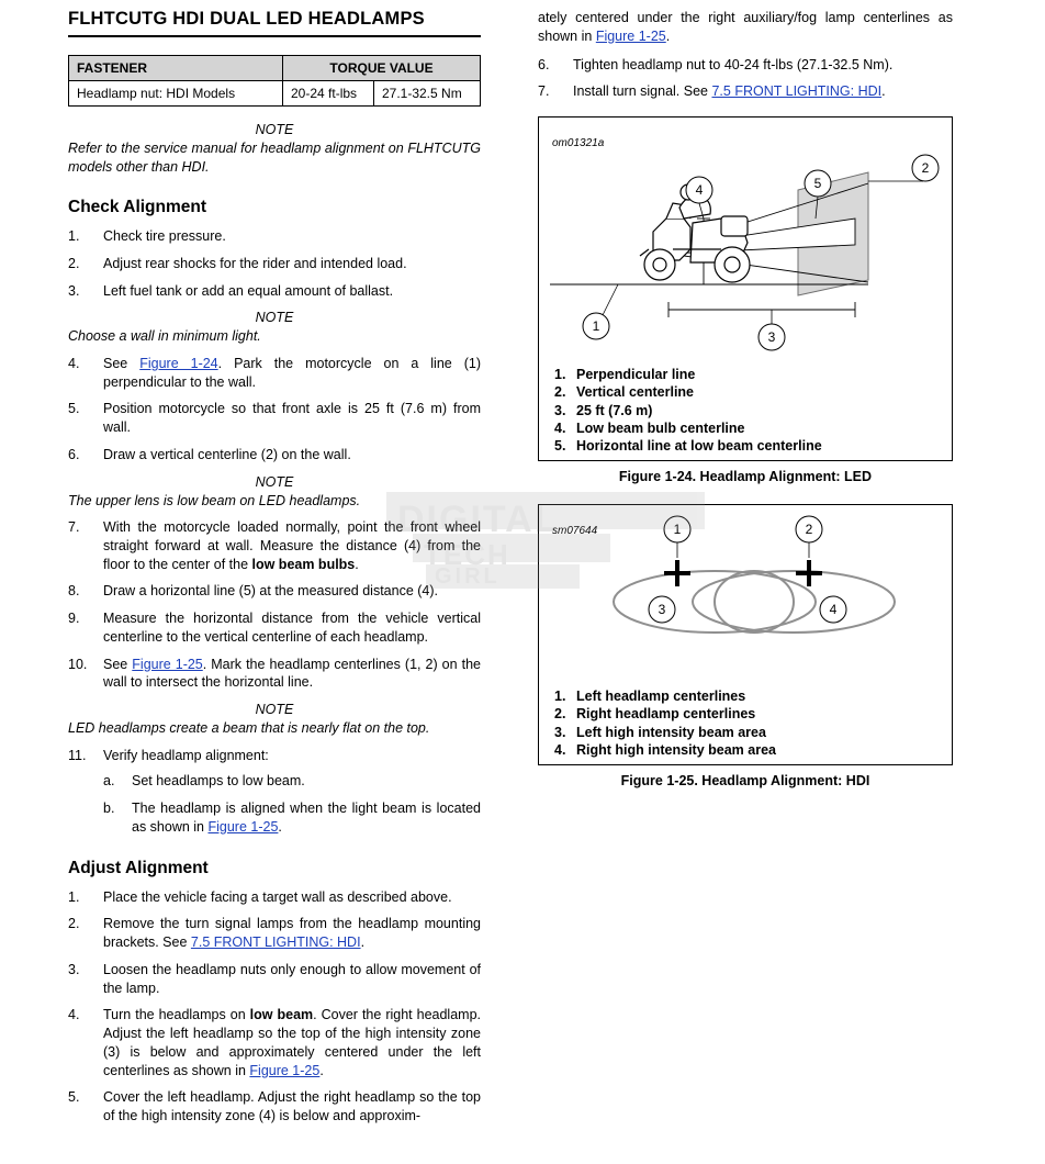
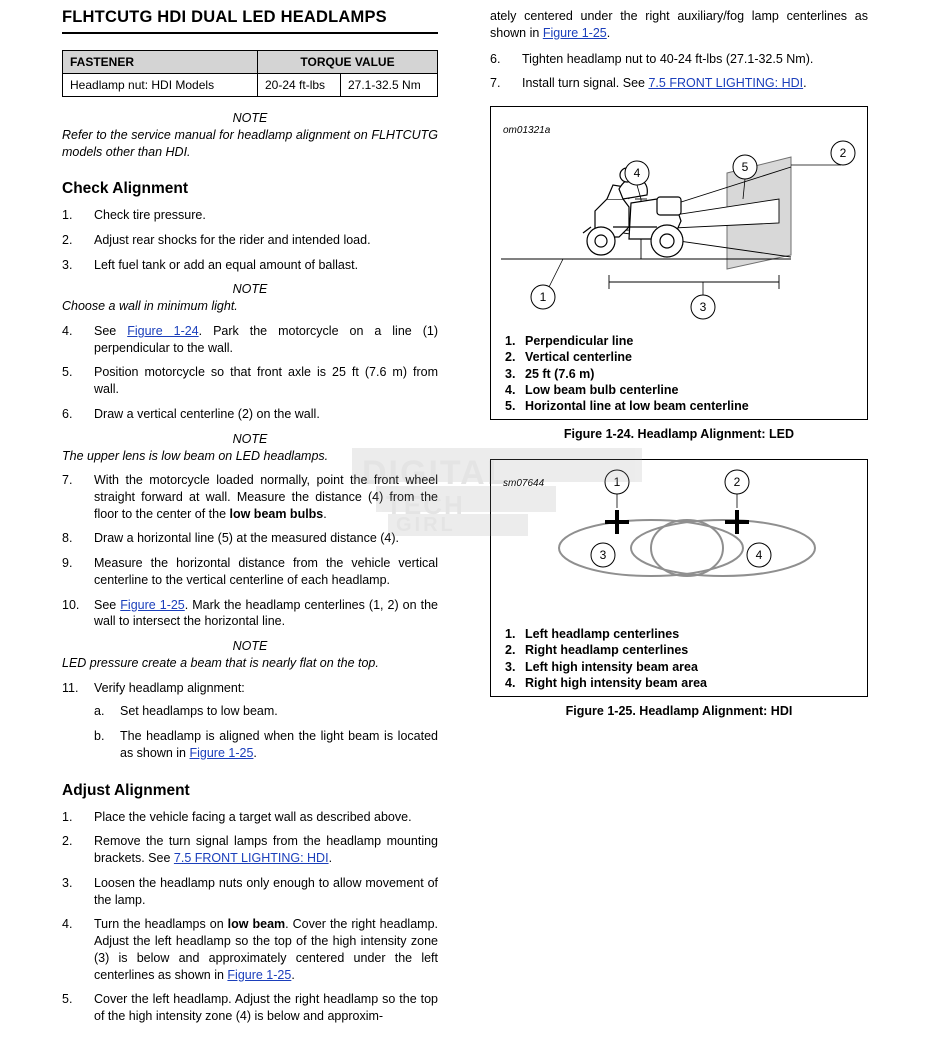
  FLHTCUTG HDI DUAL LED HEADLAMPS
  FASTENER	TORQUE VALUE
  Headlamp nut: HDI Models	20-24 ft-lbs	27.1-32.5 Nm
  NOTE
  Refer to the service manual for headlamp alignment on FLHTCUTG models other than HDI.
  Check Alignment
  1.
  Check tire pressure.
  2.
  Adjust rear shocks for the rider and intended load.
  3.
  Left fuel tank or add an equal amount of ballast.
  NOTE
  Choose a wall in minimum light.
  4.
  See Figure 1-24. Park the motorcycle on a line (1) perpendicular to the wall.
  5.
  Position motorcycle so that front axle is 25 ft (7.6 m) from wall.
  6.
  Draw a vertical centerline (2) on the wall.
  NOTE
  The upper lens is low beam on LED headlamps.
  7.
  With the motorcycle loaded normally, point the front wheel straight forward at wall. Measure the distance (4) from the floor to the center of the low beam bulbs.
  8.
  Draw a horizontal line (5) at the measured distance (4).
  9.
  Measure the horizontal distance from the vehicle vertical centerline to the vertical centerline of each headlamp.
  10.
  See Figure 1-25. Mark the headlamp centerlines (1, 2) on the wall to intersect the horizontal line.
  NOTE
- LED headlamps create a beam that is nearly flat on the top.
+ LED pressure create a beam that is nearly flat on the top.
  11.
  Verify headlamp alignment:
  a.
  Set headlamps to low beam.
  b.
  The headlamp is aligned when the light beam is located as shown in Figure 1-25.
  Adjust Alignment
  1.
  Place the vehicle facing a target wall as described above.
  2.
  Remove the turn signal lamps from the headlamp mounting brackets. See 7.5 FRONT LIGHTING: HDI.
  3.
  Loosen the headlamp nuts only enough to allow movement of the lamp.
  4.
  Turn the headlamps on low beam. Cover the right headlamp. Adjust the left headlamp so the top of the high intensity zone (3) is below and approximately centered under the left centerlines as shown in Figure 1-25.
  5.
  Cover the left headlamp. Adjust the right headlamp so the top of the high intensity zone (4) is below and approxim-
  ately centered under the right auxiliary/fog lamp centerlines as shown in Figure 1-25.
  6.
  Tighten headlamp nut to 40-24 ft-lbs (27.1-32.5 Nm).
  7.
  Install turn signal. See 7.5 FRONT LIGHTING: HDI.
  om01321a
  4
  1
  3
  5
  2
  1. Perpendicular line
  2. Vertical centerline
  3. 25 ft (7.6 m)
  4. Low beam bulb centerline
  5. Horizontal line at low beam centerline
  Figure 1-24. Headlamp Alignment: LED
  sm07644
  1
  2
  3
  4
  1. Left headlamp centerlines
  2. Right headlamp centerlines
  3. Left high intensity beam area
  4. Right high intensity beam area
  Figure 1-25. Headlamp Alignment: HDI
  DIGITAL
  TECH
  GIRL
